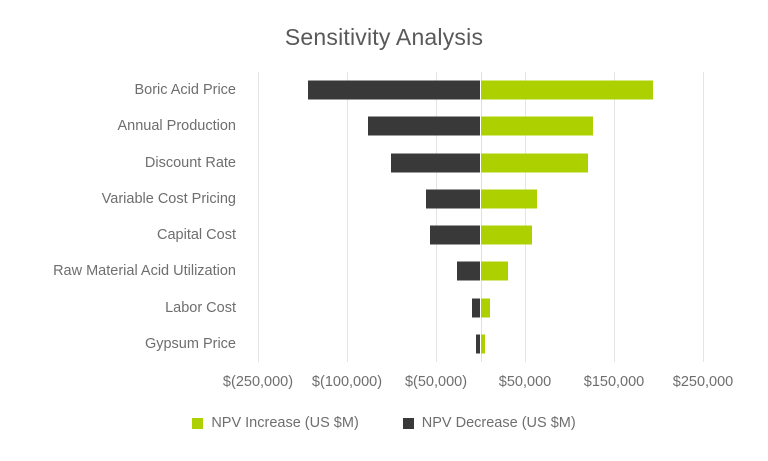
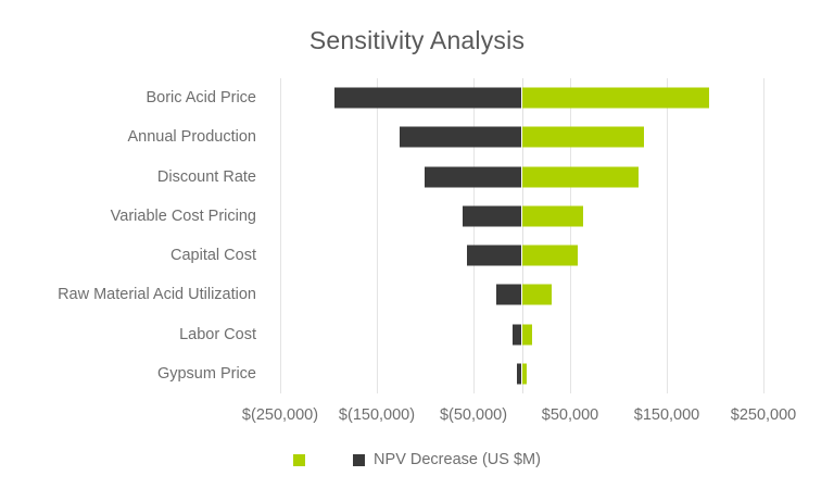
  Sensitivity Analysis
  Boric Acid Price
  Annual Production
  Discount Rate
  Variable Cost Pricing
  Capital Cost
  Raw Material Acid Utilization
  Labor Cost
  Gypsum Price
  $(250,000)
- $(100,000)
+ $(150,000)
  $(50,000)
  $50,000
  $150,000
  $250,000
- NPV Increase (US $M)
  NPV Decrease (US $M)
